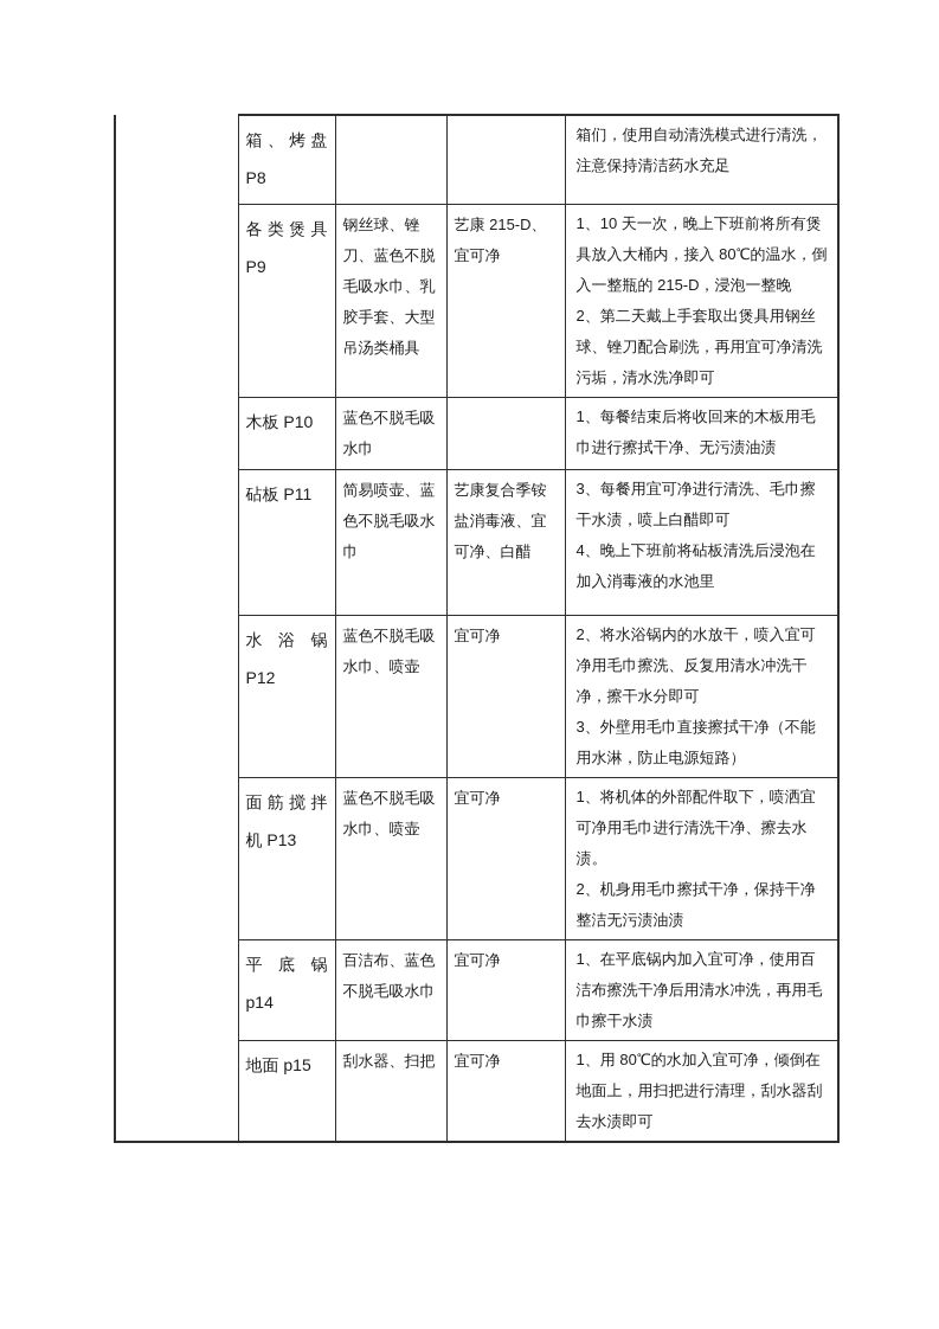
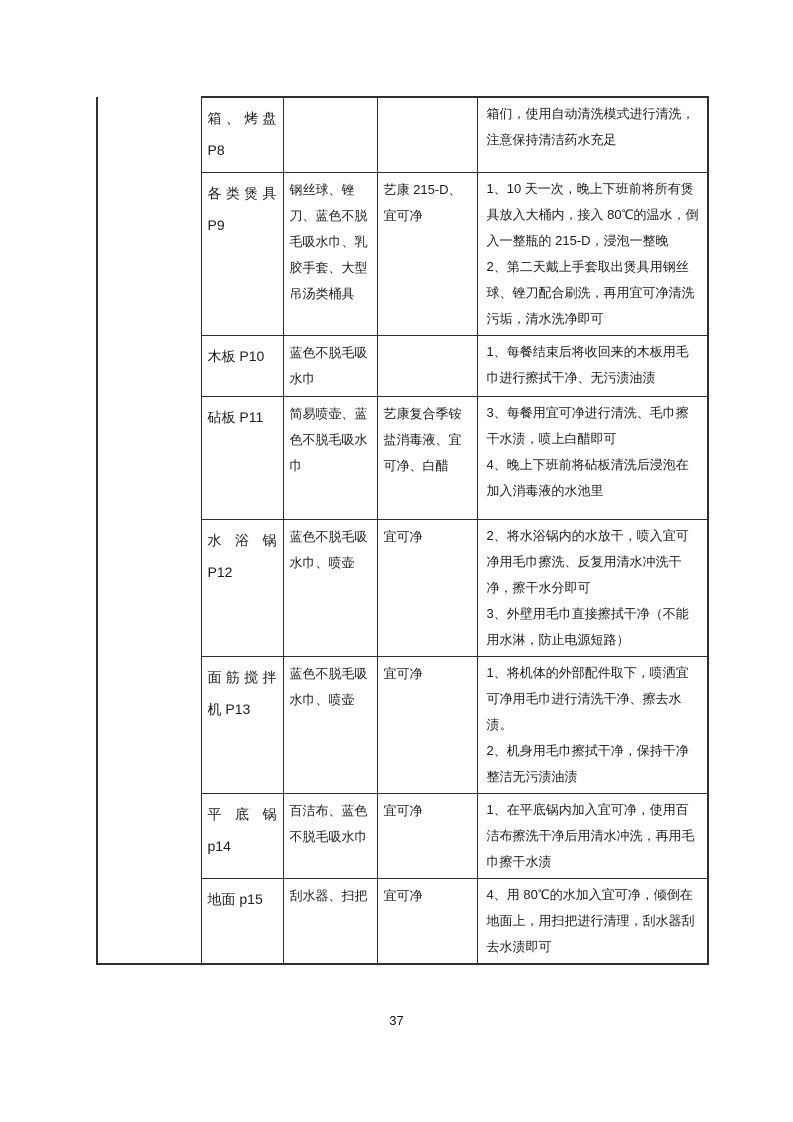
  	箱、烤盘 P8			箱们，使用自动清洗模式进行清洗，注意保持清洁药水充足
  各类煲具 P9	钢丝球、锉刀、蓝色不脱毛吸水巾、乳胶手套、大型吊汤类桶具	艺康 215-D、宜可净	1、10 天一次，晚上下班前将所有煲具放入大桶内，接入 80℃的温水，倒入一整瓶的 215-D，浸泡一整晚 2、第二天戴上手套取出煲具用钢丝球、锉刀配合刷洗，再用宜可净清洗污垢，清水洗净即可
  木板 P10	蓝色不脱毛吸水巾		1、每餐结束后将收回来的木板用毛巾进行擦拭干净、无污渍油渍
  砧板 P11	简易喷壶、蓝色不脱毛吸水巾	艺康复合季铵盐消毒液、宜可净、白醋	3、每餐用宜可净进行清洗、毛巾擦干水渍，喷上白醋即可 4、晚上下班前将砧板清洗后浸泡在加入消毒液的水池里
  水浴锅 P12	蓝色不脱毛吸水巾、喷壶	宜可净	2、将水浴锅内的水放干，喷入宜可净用毛巾擦洗、反复用清水冲洗干净，擦干水分即可 3、外壁用毛巾直接擦拭干净（不能用水淋，防止电源短路）
  面筋搅拌 机 P13	蓝色不脱毛吸水巾、喷壶	宜可净	1、将机体的外部配件取下，喷洒宜可净用毛巾进行清洗干净、擦去水渍。 2、机身用毛巾擦拭干净，保持干净整洁无污渍油渍
  平底锅 p14	百洁布、蓝色不脱毛吸水巾	宜可净	1、在平底锅内加入宜可净，使用百洁布擦洗干净后用清水冲洗，再用毛巾擦干水渍
- 地面 p15	刮水器、扫把	宜可净	1、用 80℃的水加入宜可净，倾倒在地面上，用扫把进行清理，刮水器刮去水渍即可
+ 地面 p15	刮水器、扫把	宜可净	4、用 80℃的水加入宜可净，倾倒在地面上，用扫把进行清理，刮水器刮去水渍即可
+ 37
